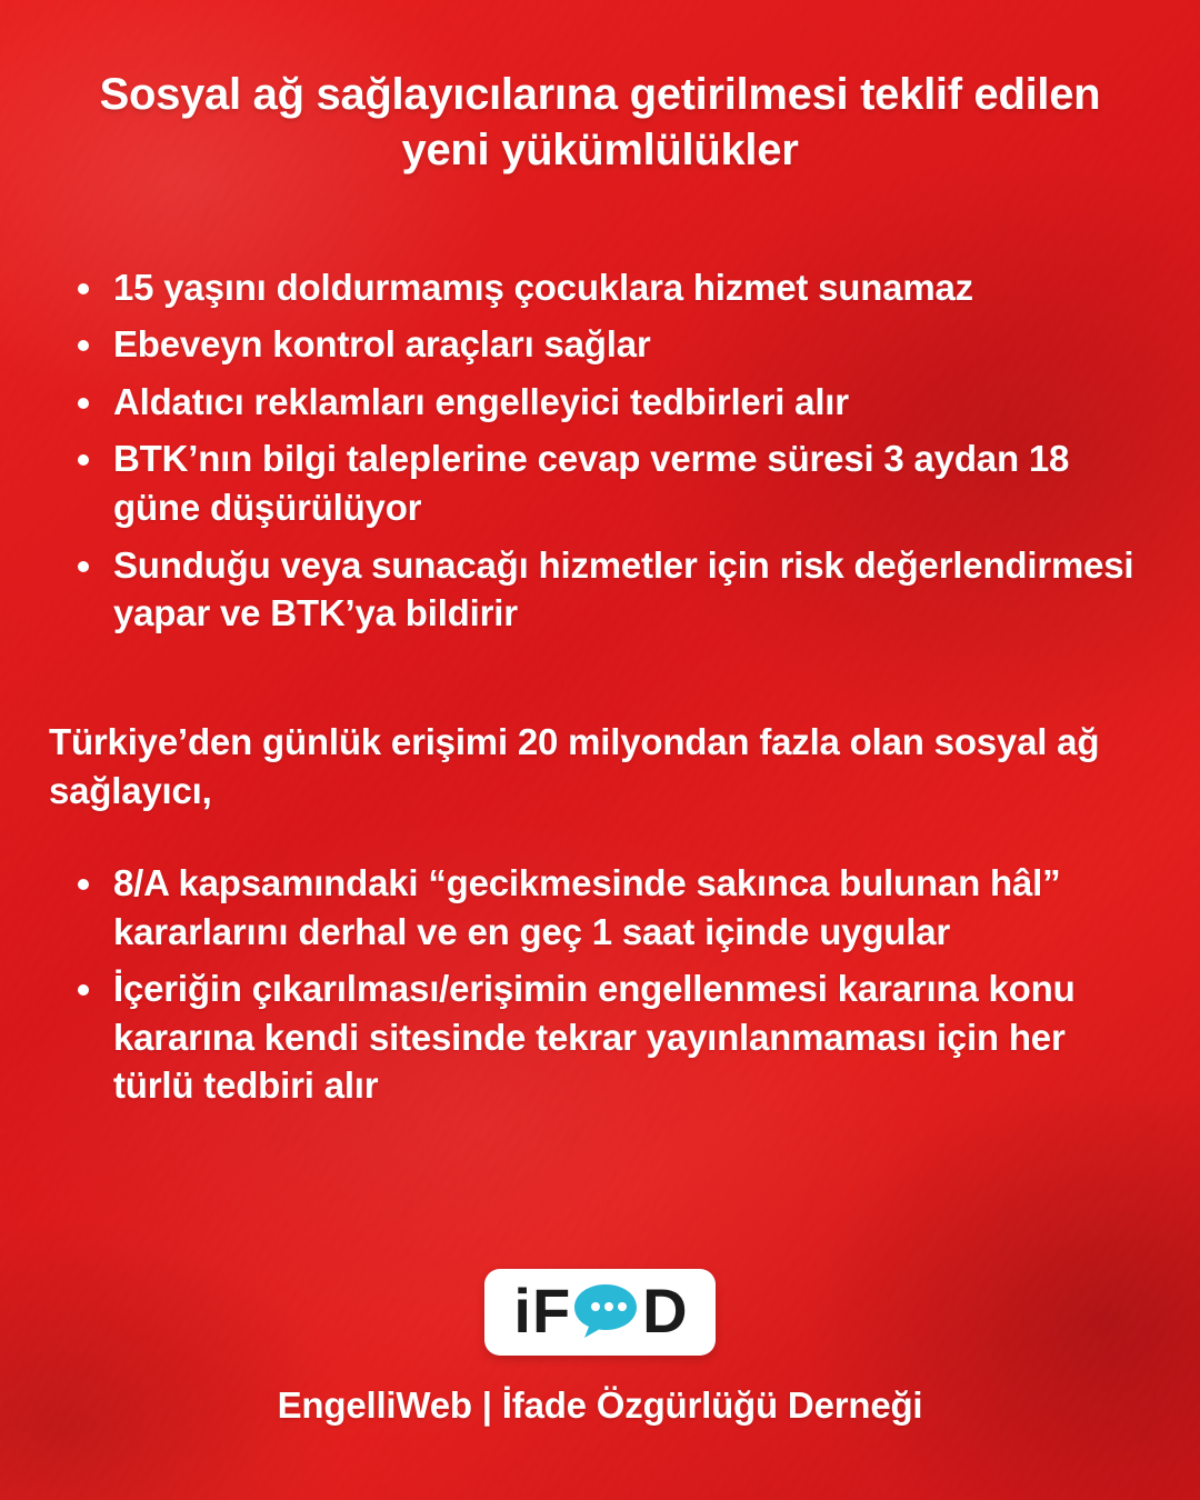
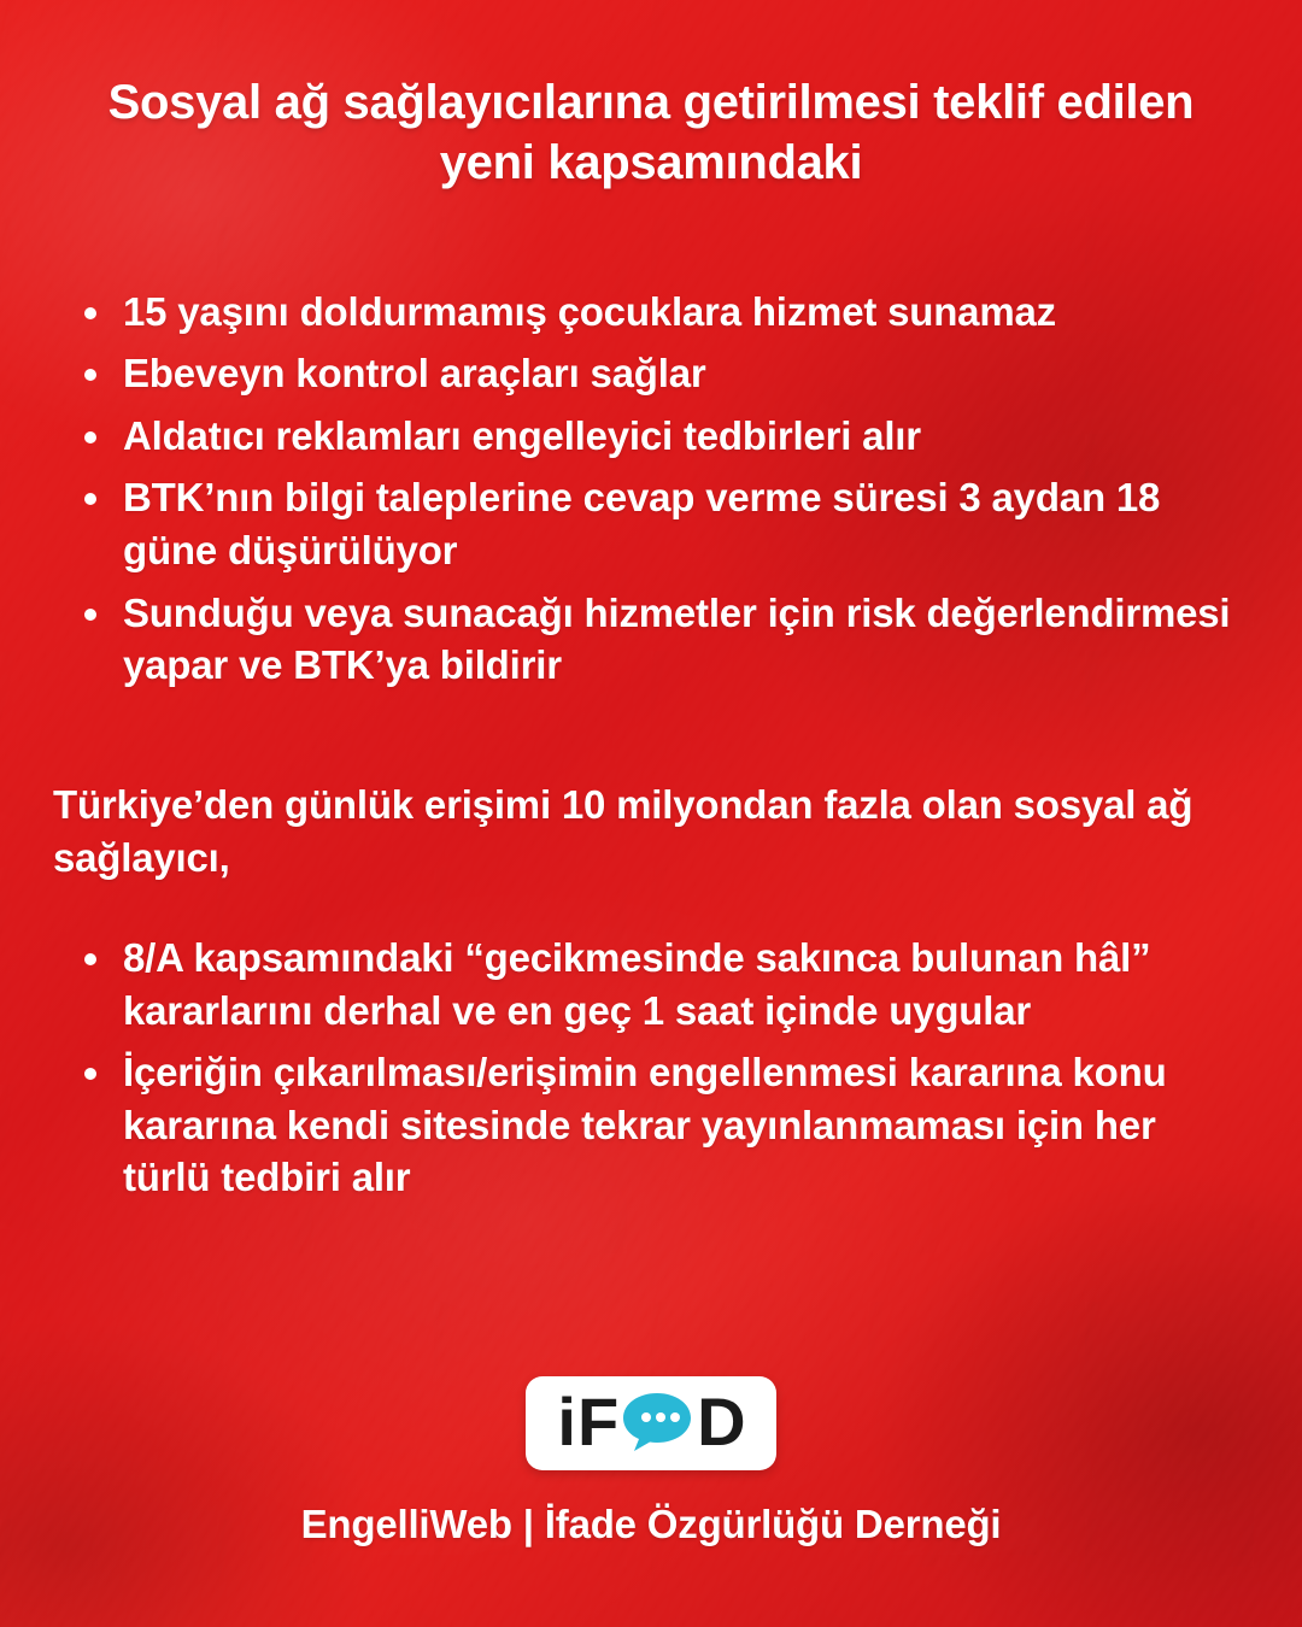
- Sosyal ağ sağlayıcılarına getirilmesi teklif edilen yeni yükümlülükler
+ Sosyal ağ sağlayıcılarına getirilmesi teklif edilen yeni kapsamındaki
  15 yaşını doldurmamış çocuklara hizmet sunamaz
  Ebeveyn kontrol araçları sağlar
  Aldatıcı reklamları engelleyici tedbirleri alır
  BTK’nın bilgi taleplerine cevap verme süresi 3 aydan 18 güne düşürülüyor
  Sunduğu veya sunacağı hizmetler için risk değerlendirmesi yapar ve BTK’ya bildirir
- Türkiye’den günlük erişimi 20 milyondan fazla olan sosyal ağ sağlayıcı,
+ Türkiye’den günlük erişimi 10 milyondan fazla olan sosyal ağ sağlayıcı,
  8/A kapsamındaki “gecikmesinde sakınca bulunan hâl” kararlarını derhal ve en geç 1 saat içinde uygular
  İçeriğin çıkarılması/erişimin engellenmesi kararına konu kararına kendi sitesinde tekrar yayınlanmaması için her türlü tedbiri alır
  i
  F
  D
  EngelliWeb | İfade Özgürlüğü Derneği
